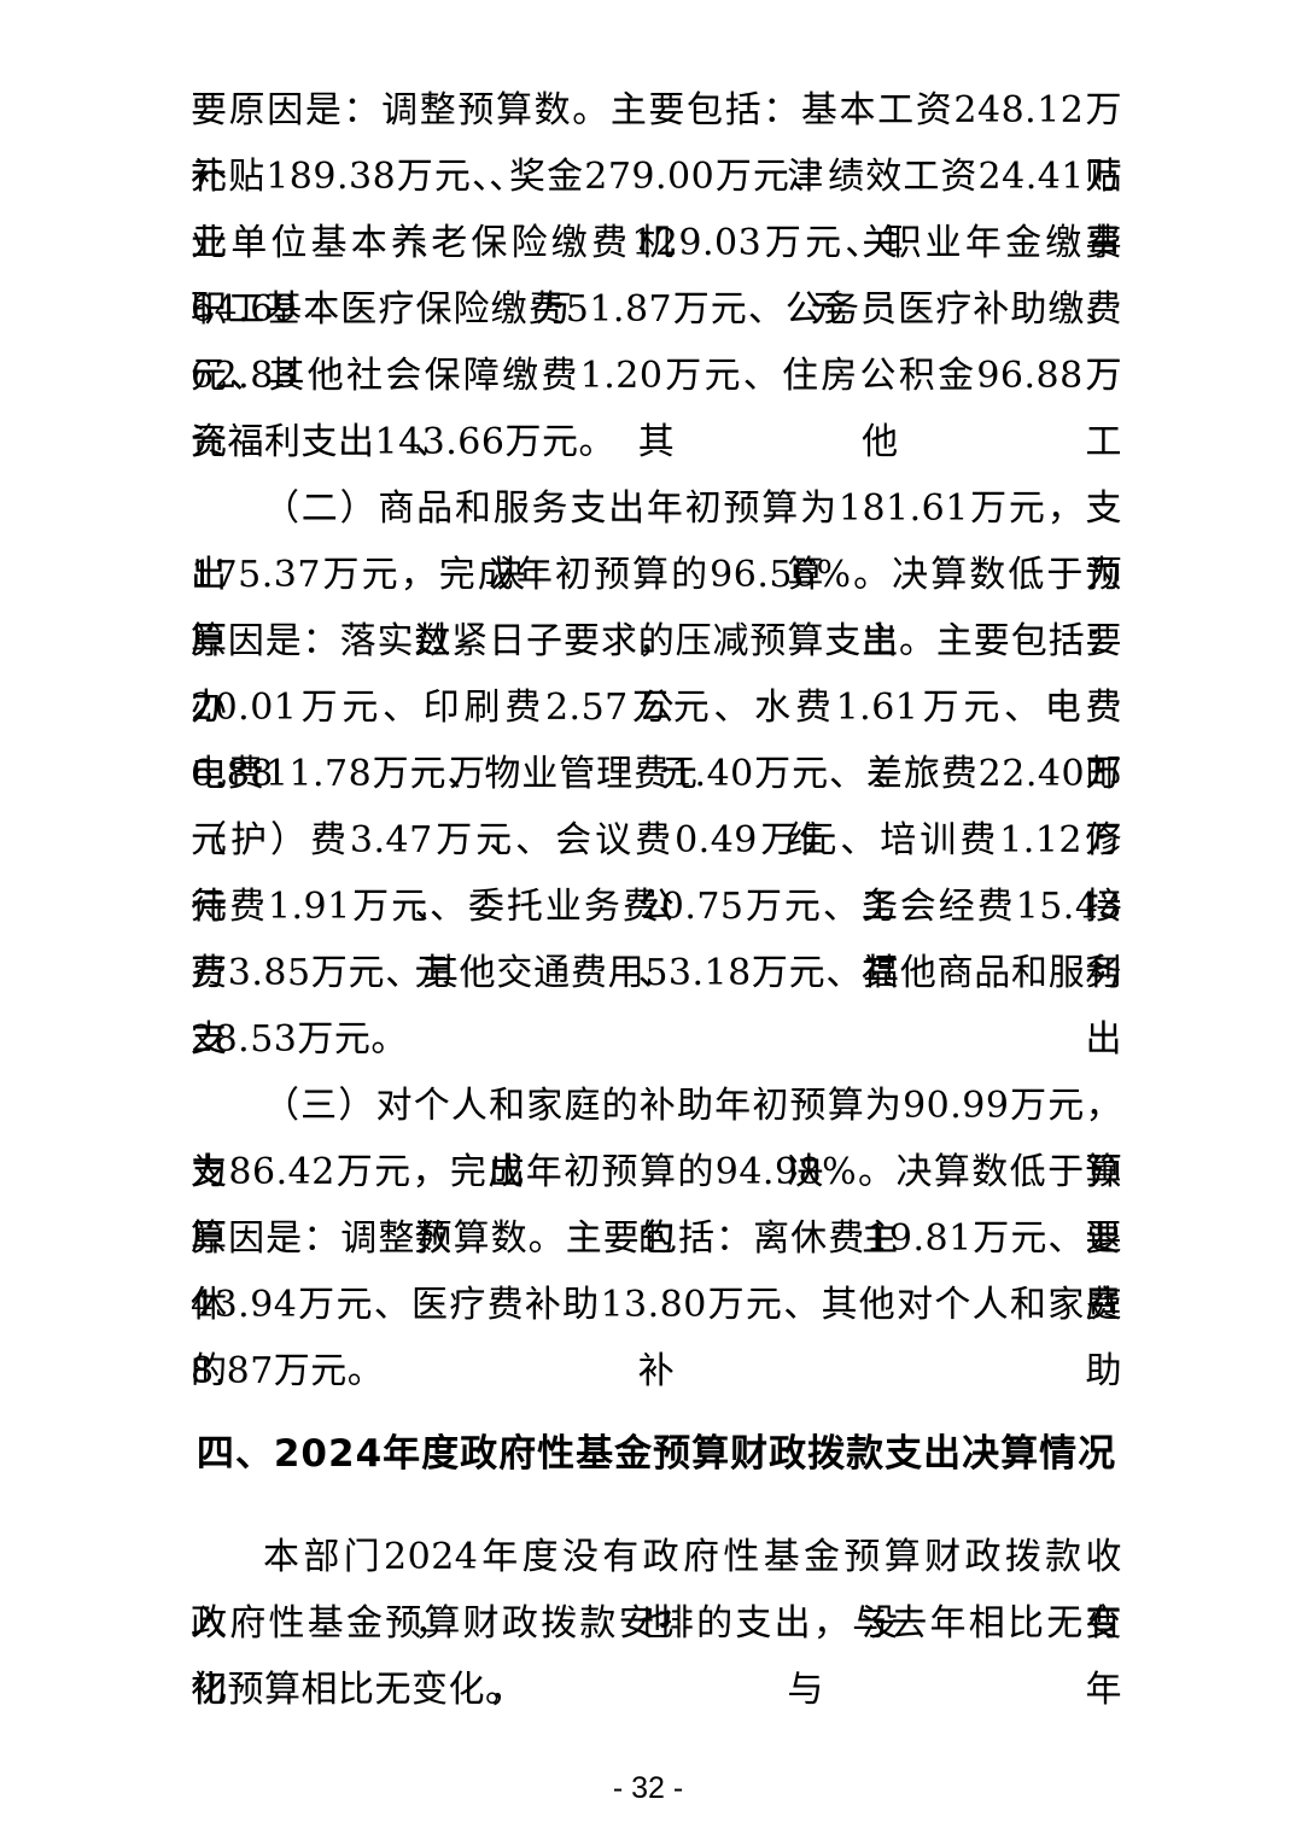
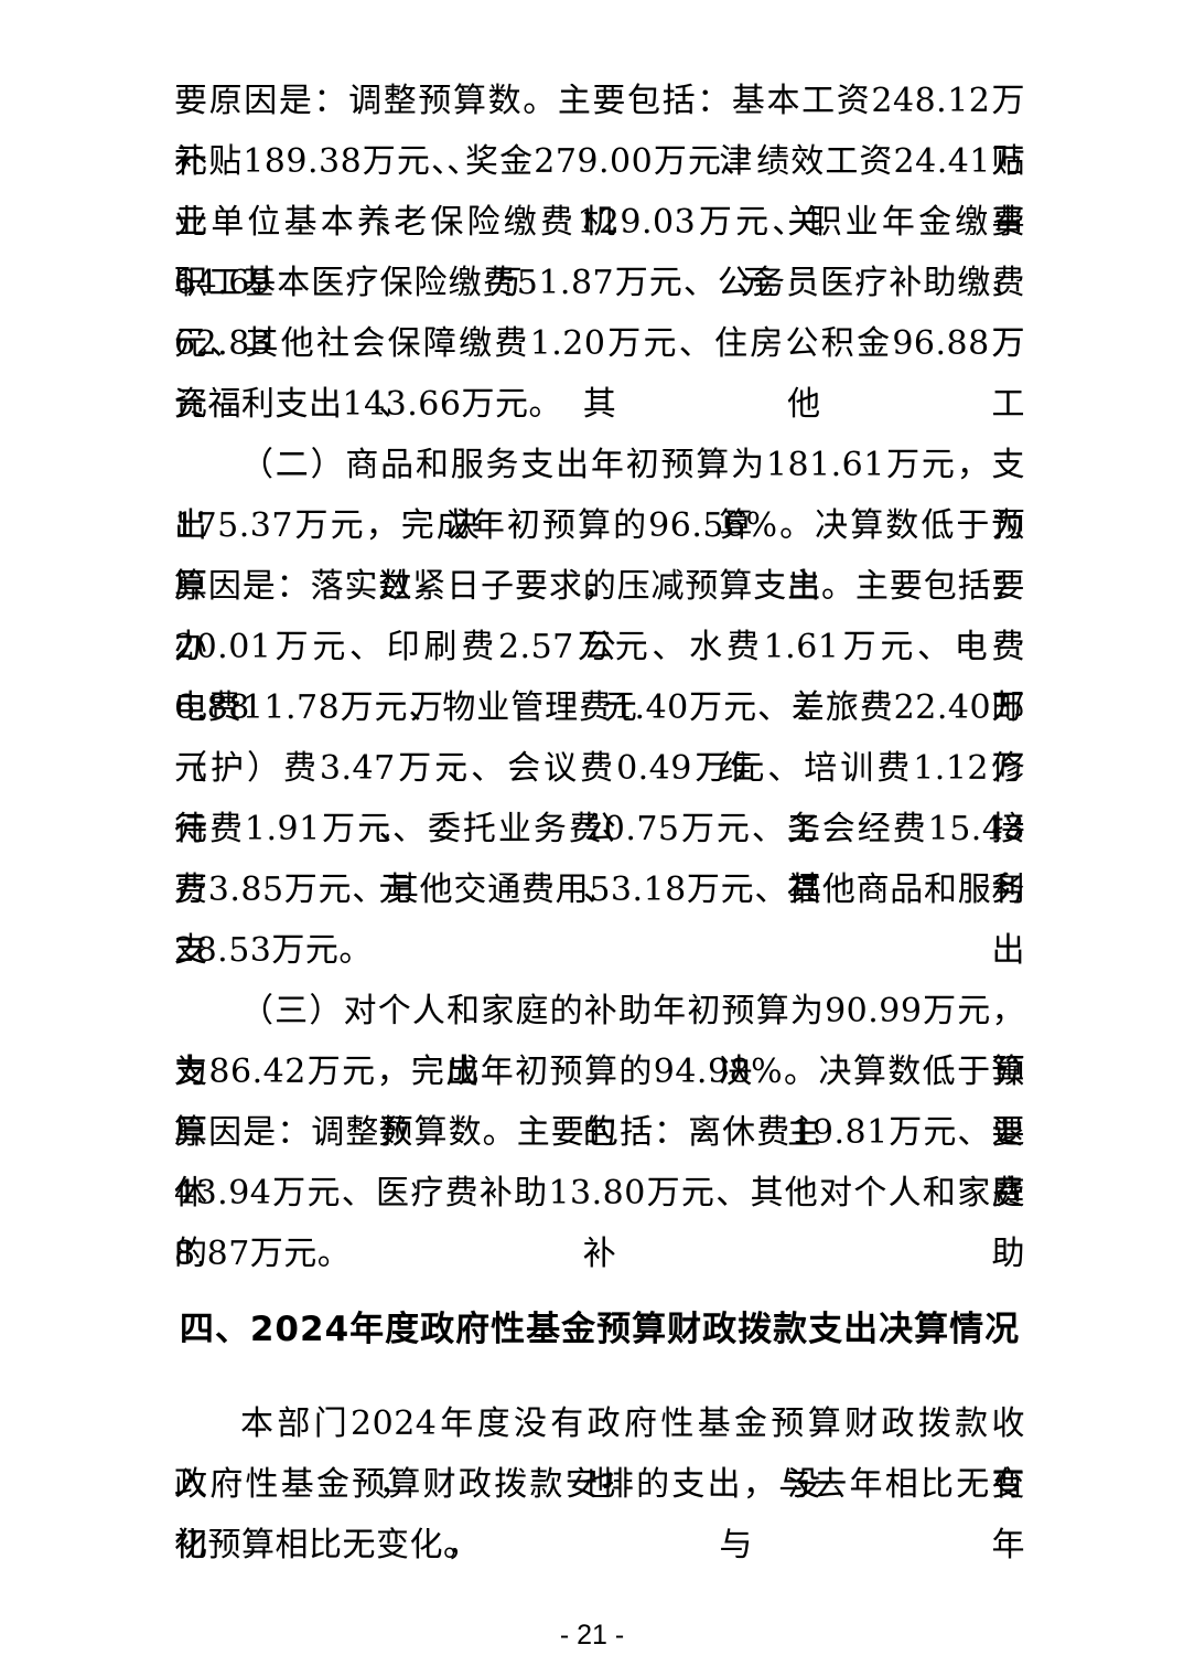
  要原因是：调整预算数。主要包括：基本工资248.12万元、津贴
  补贴189.38万元、奖金279.00万元、绩效工资24.41万元、机关事
  业单位基本养老保险缴费129.03万元、职业年金缴费64.69万元、
  职工基本医疗保险缴费51.87万元、公务员医疗补助缴费62.83万
  元、其他社会保障缴费1.20万元、住房公积金96.88万元、其他工
  资福利支出143.66万元。
  （二）商品和服务支出年初预算为181.61万元，支出决算为
  175.37万元，完成年初预算的96.56%。决算数低于预算数的主要
  原因是：落实过紧日子要求，压减预算支出。主要包括：办公费
  20.01万元、印刷费2.57万元、水费1.61万元、电费6.88万元、邮
  电费11.78万元、物业管理费1.40万元、差旅费22.40万元、维修
  （护）费3.47万元、会议费0.49万元、培训费1.12万元、公务接
  待费1.91万元、委托业务费0.75万元、工会经费15.43万元、福利
  费3.85万元、其他交通费用53.18万元、其他商品和服务支出
  28.53万元。
  （三）对个人和家庭的补助年初预算为90.99万元，支出决算
  为86.42万元，完成年初预算的94.98%。决算数低于预算数的主要
  原因是：调整预算数。主要包括：离休费19.81万元、退休费
  43.94万元、医疗费补助13.80万元、其他对个人和家庭的补助
  8.87万元。
  四、2024年度政府性基金预算财政拨款支出决算情况
  本部门2024年度没有政府性基金预算财政拨款收入，也没有
  政府性基金预算财政拨款安排的支出，与去年相比无变化，与年
  初预算相比无变化。
- - 32 -
+ - 21 -
